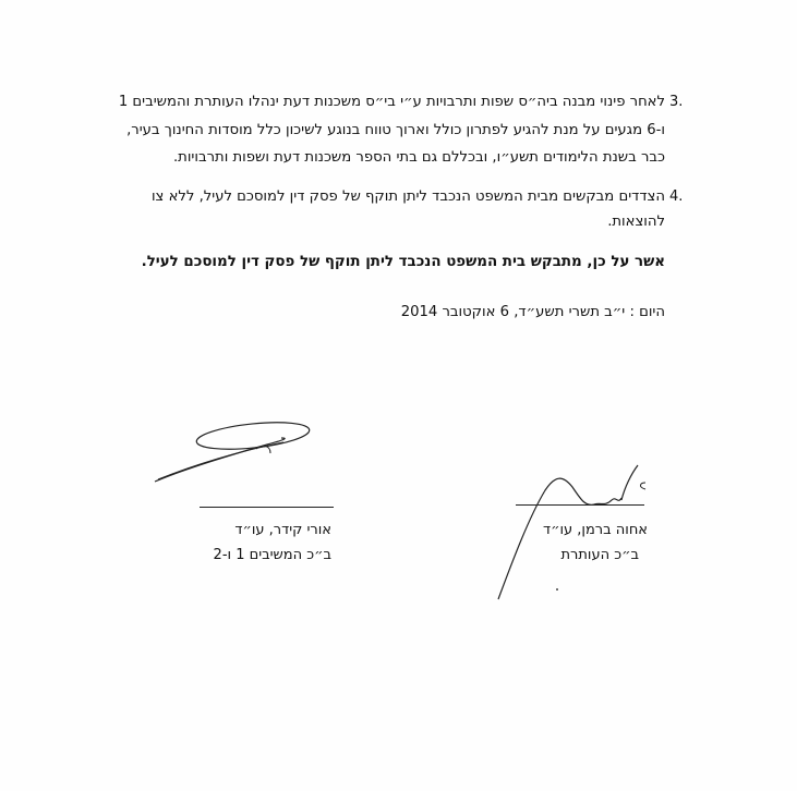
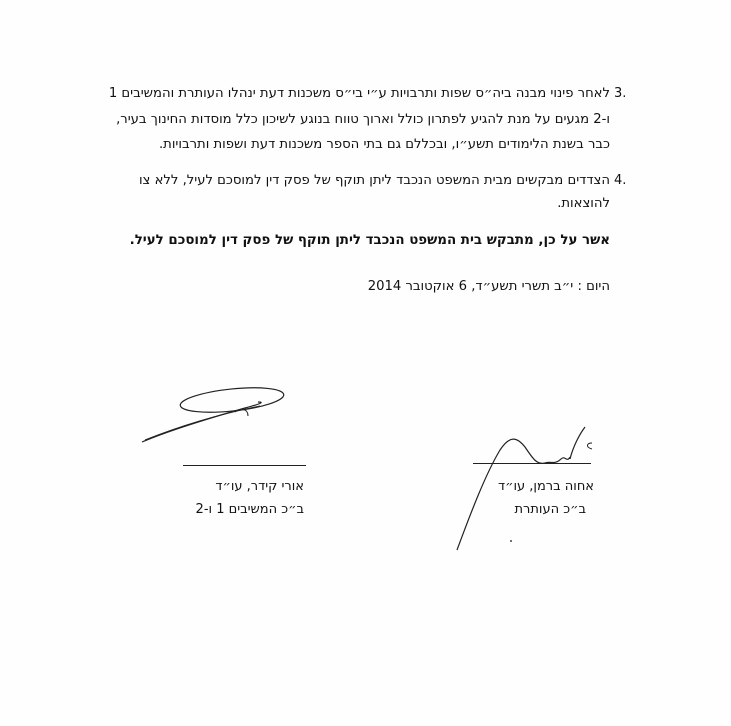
  3.
  לאחר פינוי מבנה ביה״ס שפות ותרבויות ע״י בי״ס משכנות דעת ינהלו העותרת והמשיבים 1
- ו-6 מגעים על מנת להגיע לפתרון כולל וארוך טווח בנוגע לשיכון כלל מוסדות החינוך בעיר,
+ ו-2 מגעים על מנת להגיע לפתרון כולל וארוך טווח בנוגע לשיכון כלל מוסדות החינוך בעיר,
  כבר בשנת הלימודים תשע״ו, ובכללם גם בתי הספר משכנות דעת ושפות ותרבויות.
  4.
  הצדדים מבקשים מבית המשפט הנכבד ליתן תוקף של פסק דין למוסכם לעיל, ללא צו
  להוצאות.
  אשר על כן, מתבקש בית המשפט הנכבד ליתן תוקף של פסק דין למוסכם לעיל.
  היום : י״ב תשרי תשע״ד, 6 אוקטובר 2014
  אורי קידר, עו״ד
  ב״כ המשיבים 1 ו-2
  אחוה ברמן, עו״ד
  ב״כ העותרת
